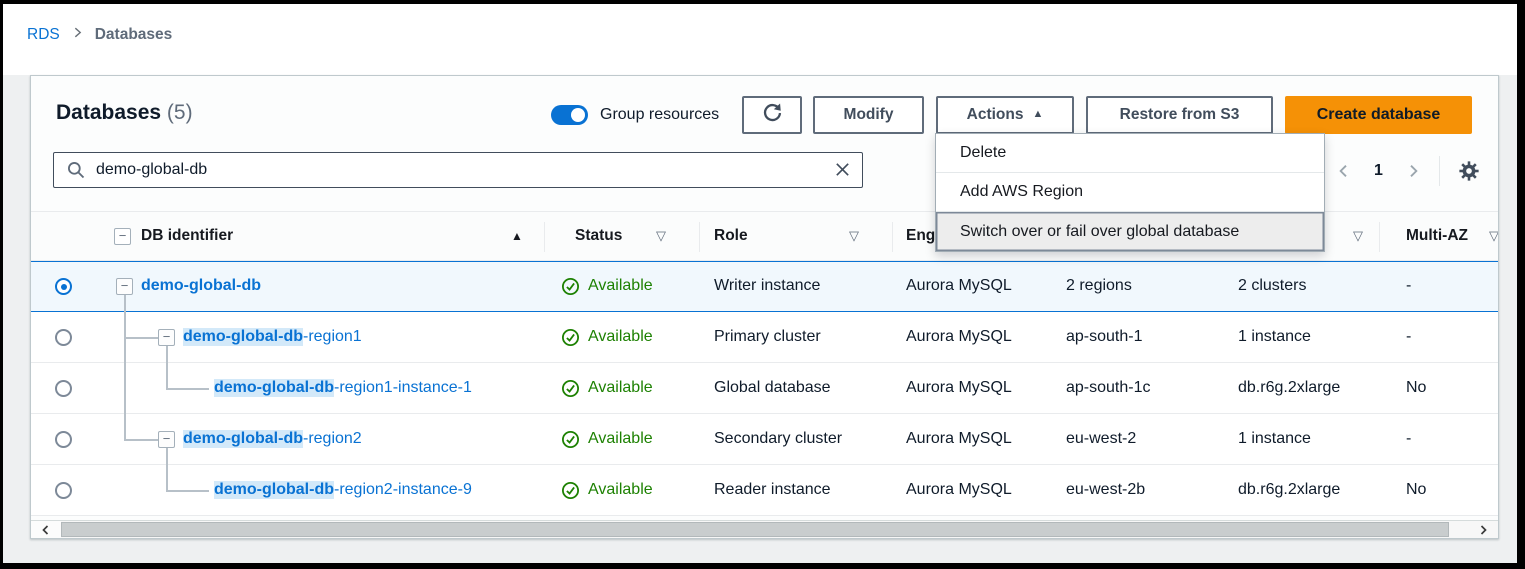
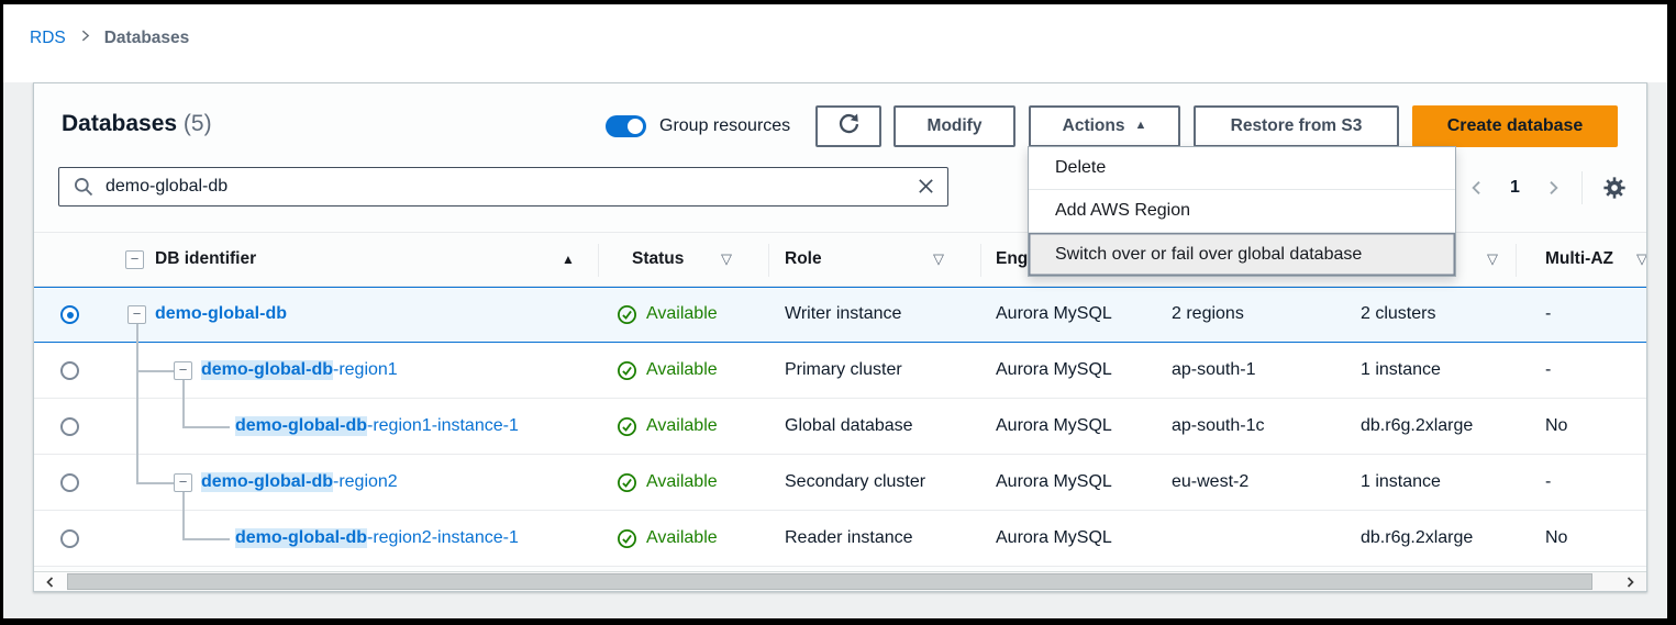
  RDS
  Databases
  Databases (5)
  Group resources
  Modify
  Actions
  ▲
  Restore from S3
  Create database
  demo-global-db
  1
  −
  DB identifier
  ▲
  Status
  ▽
  Role
  ▽
  ▽
  Multi-AZ
  ▽
  −
  demo-global-db
  Available
  Writer instance
  Aurora MySQL
  2 regions
  2 clusters
  -
  −
  demo-global-db
  -region1
  Available
  Primary cluster
  Aurora MySQL
  ap-south-1
  1 instance
  -
  demo-global-db
  -region1-instance-1
  Available
  Global database
  Aurora MySQL
  ap-south-1c
  db.r6g.2xlarge
  No
  −
  demo-global-db
  -region2
  Available
  Secondary cluster
  Aurora MySQL
  eu-west-2
  1 instance
  -
  demo-global-db
- -region2-instance-9
+ -region2-instance-1
  Available
  Reader instance
  Aurora MySQL
- eu-west-2b
  db.r6g.2xlarge
  No
  Delete
  Add AWS Region
  Switch over or fail over global database
